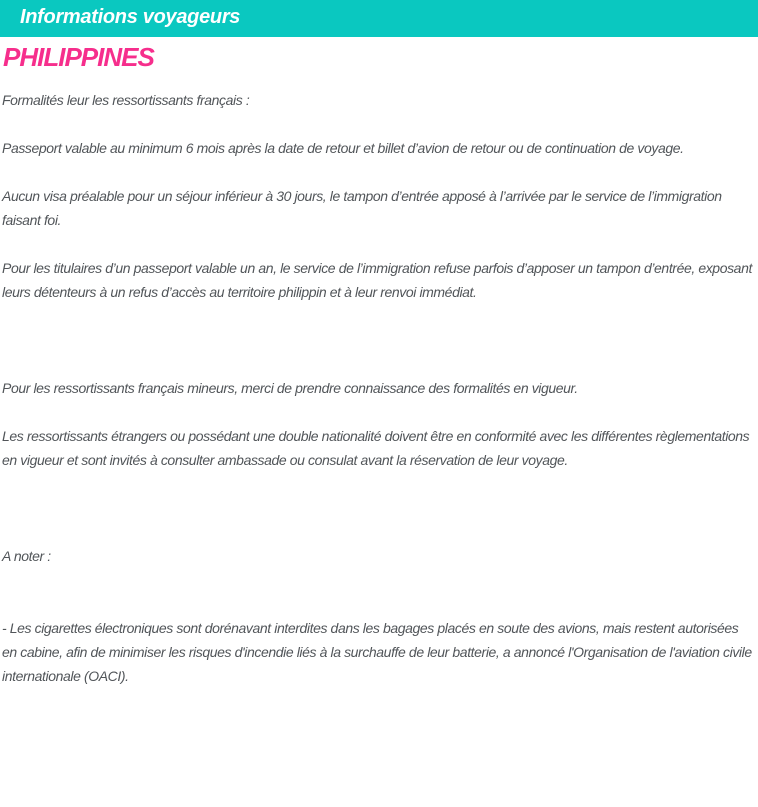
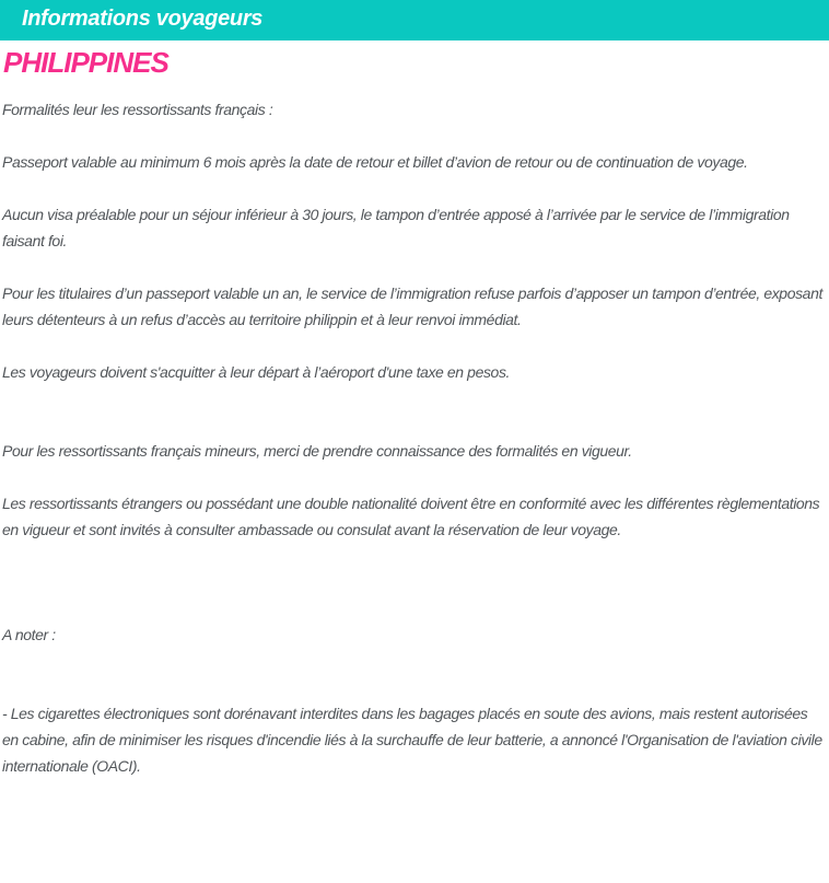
  Informations voyageurs
  PHILIPPINES
  Formalités leur les ressortissants français :
  Passeport valable au minimum 6 mois après la date de retour et billet d’avion de retour ou de continuation de voyage.
  Aucun visa préalable pour un séjour inférieur à 30 jours, le tampon d’entrée apposé à l’arrivée par le service de l’immigration faisant foi.
  Pour les titulaires d’un passeport valable un an, le service de l’immigration refuse parfois d’apposer un tampon d’entrée, exposant leurs détenteurs à un refus d’accès au territoire philippin et à leur renvoi immédiat.
+ Les voyageurs doivent s'acquitter à leur départ à l’aéroport d'une taxe en pesos.
  Pour les ressortissants français mineurs, merci de prendre connaissance des formalités en vigueur.
  Les ressortissants étrangers ou possédant une double nationalité doivent être en conformité avec les différentes règlementations en vigueur et sont invités à consulter ambassade ou consulat avant la réservation de leur voyage.
  A noter :
  - Les cigarettes électroniques sont dorénavant interdites dans les bagages placés en soute des avions, mais restent autorisées en cabine, afin de minimiser les risques d'incendie liés à la surchauffe de leur batterie, a annoncé l'Organisation de l'aviation civile internationale (OACI).
